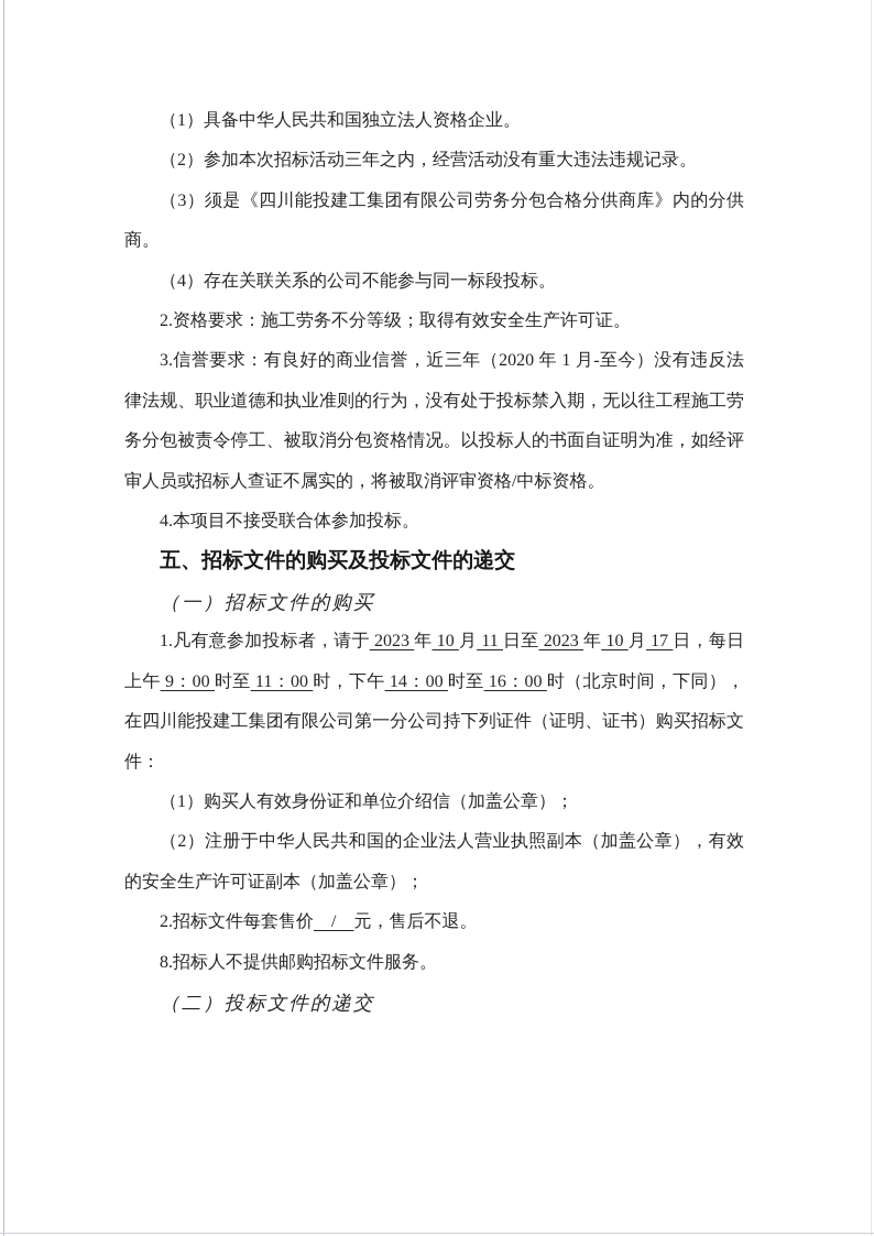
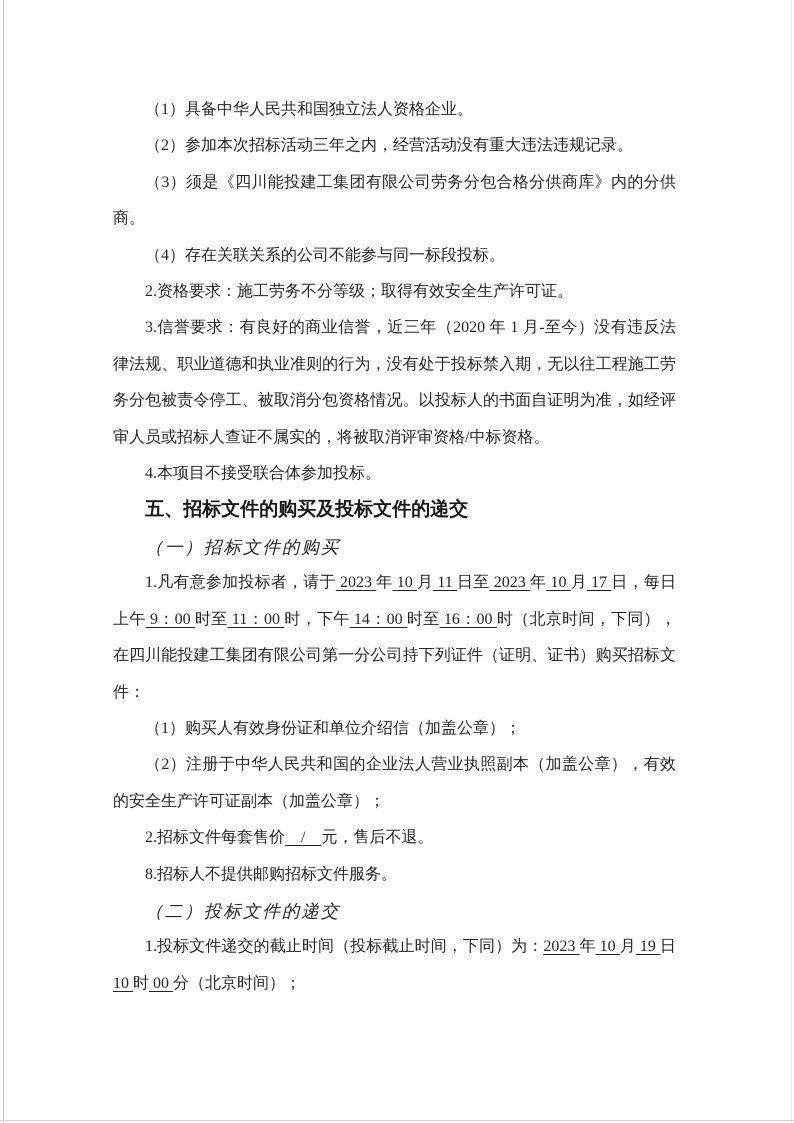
  （1）具备中华人民共和国独立法人资格企业。
  （2）参加本次招标活动三年之内，经营活动没有重大违法违规记录。
  （3）须是《四川能投建工集团有限公司劳务分包合格分供商库》内的分供商。
  （4）存在关联关系的公司不能参与同一标段投标。
  2.资格要求：施工劳务不分等级；取得有效安全生产许可证。
  3.信誉要求：有良好的商业信誉，近三年（2020 年 1 月-至今）没有违反法律法规、职业道德和执业准则的行为，没有处于投标禁入期，无以往工程施工劳务分包被责令停工、被取消分包资格情况。以投标人的书面自证明为准，如经评审人员或招标人查证不属实的，将被取消评审资格/中标资格。
  4.本项目不接受联合体参加投标。
  五、招标文件的购买及投标文件的递交
  （一）招标文件的购买
  1.凡有意参加投标者，请于 2023 年 10 月 11 日至 2023 年 10 月 17 日，每日上午 9：00 时至 11：00 时，下午 14：00 时至 16：00 时（北京时间，下同），在四川能投建工集团有限公司第一分公司持下列证件（证明、证书）购买招标文件：
  （1）购买人有效身份证和单位介绍信（加盖公章）；
  （2）注册于中华人民共和国的企业法人营业执照副本（加盖公章），有效的安全生产许可证副本（加盖公章）；
  2.招标文件每套售价 / 元，售后不退。
  8.招标人不提供邮购招标文件服务。
  （二）投标文件的递交
+ 1.投标文件递交的截止时间（投标截止时间，下同）为：2023 年 10 月 19 日 10 时 00 分（北京时间）；
